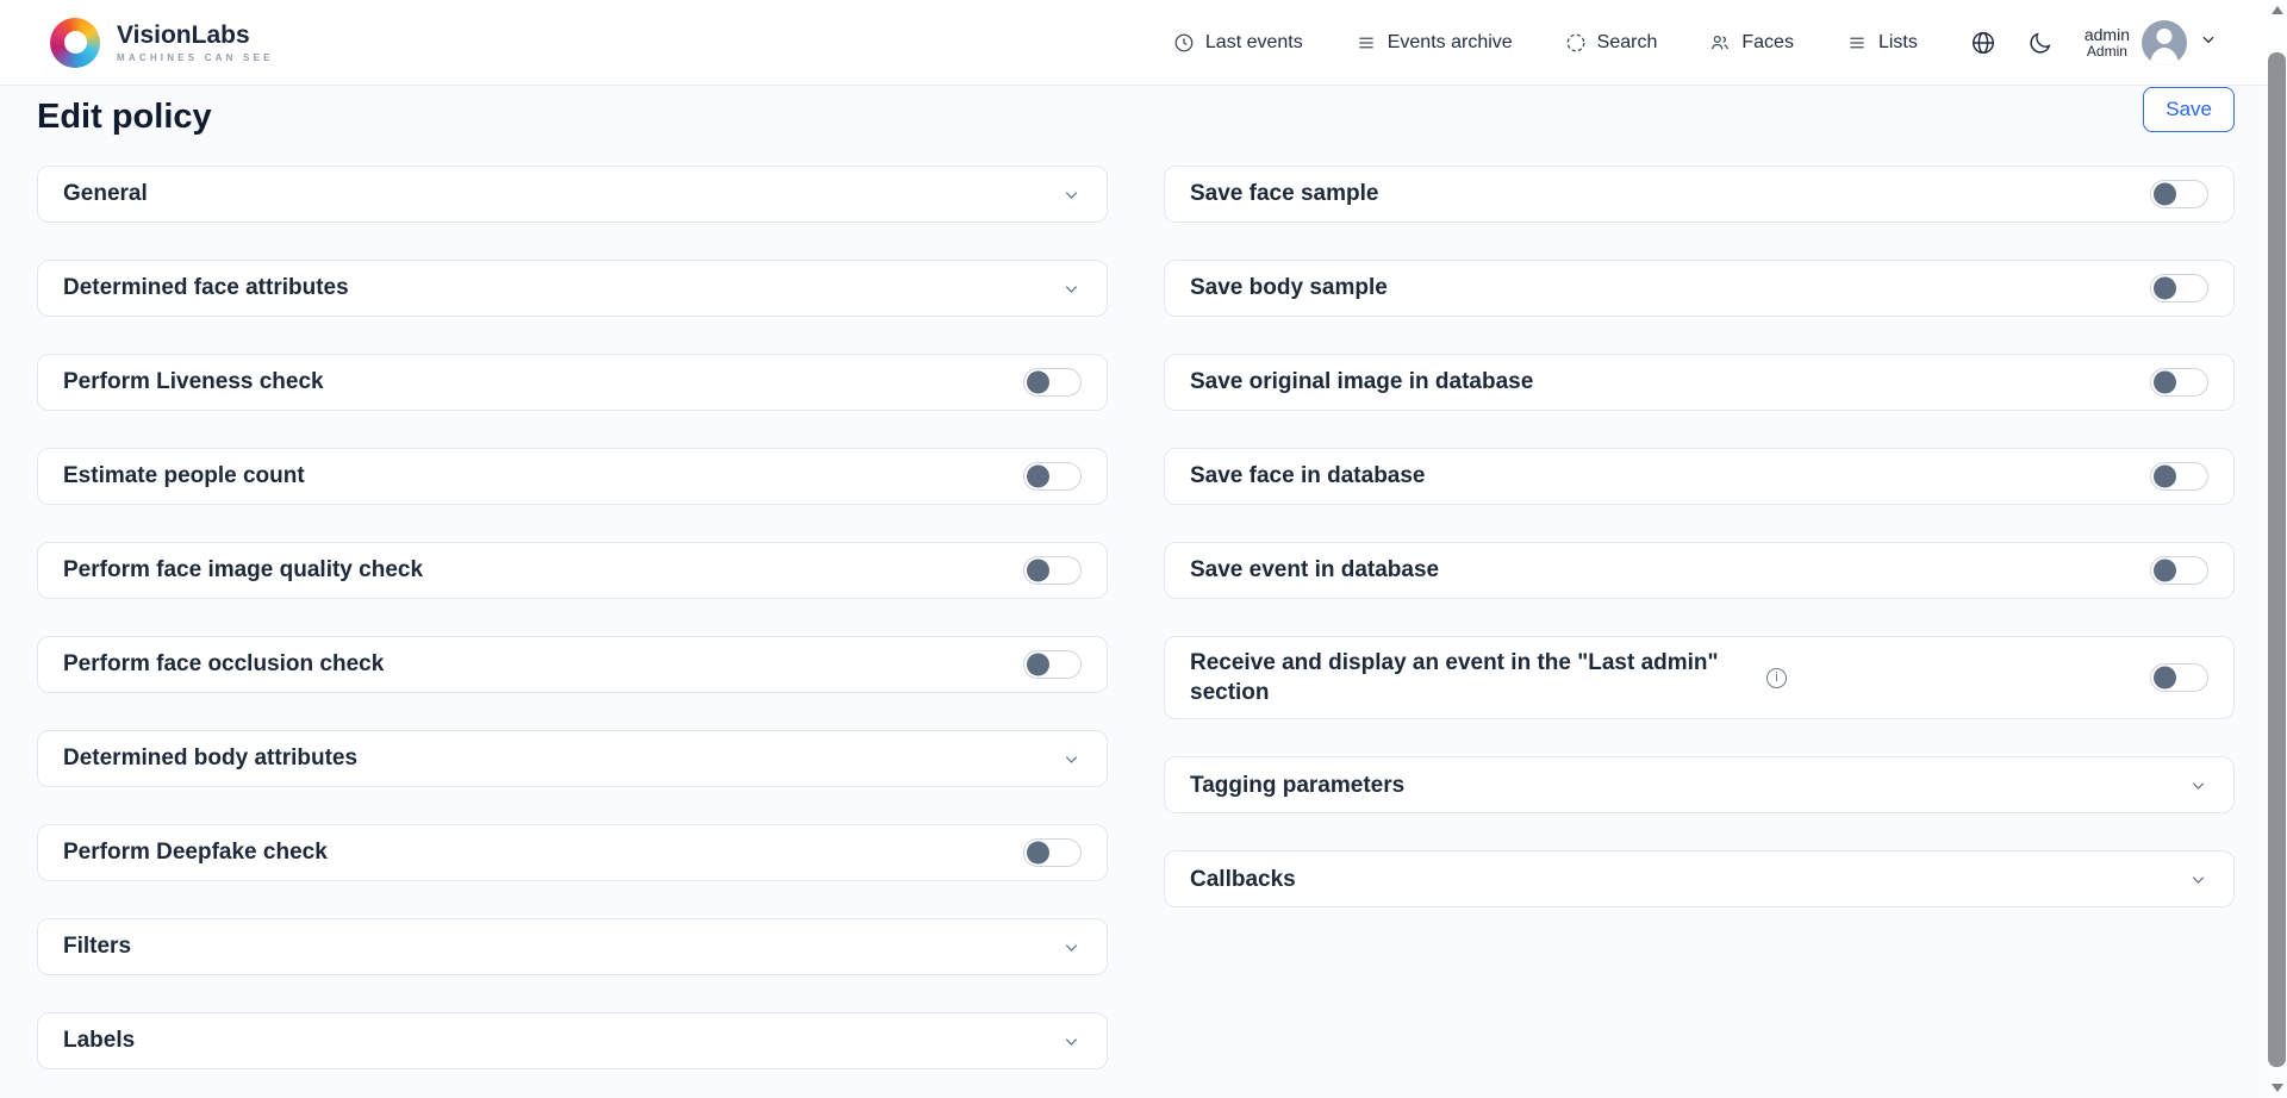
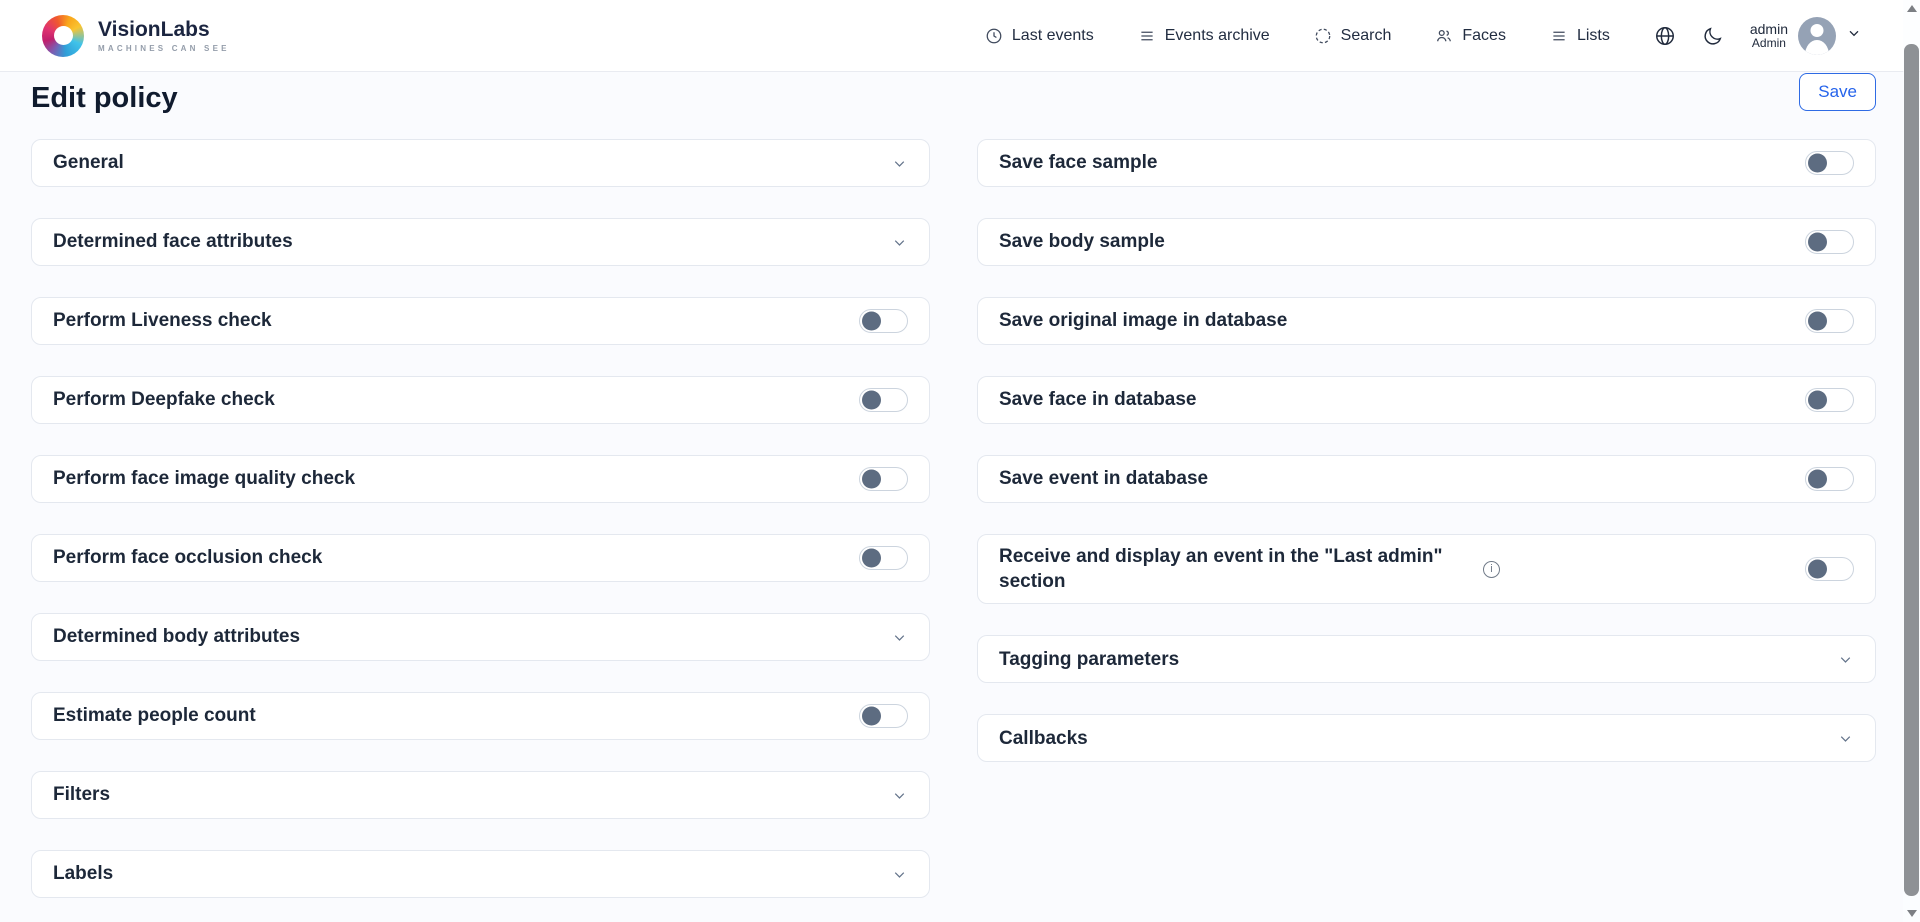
  VisionLabs
  MACHINES CAN SEE
  Last events
  Events archive
  Search
  Faces
  Lists
  admin
  Admin
  Edit policy
  Save
  General
  Determined face attributes
  Perform Liveness check
- Estimate people count
+ Perform Deepfake check
  Perform face image quality check
  Perform face occlusion check
  Determined body attributes
- Perform Deepfake check
+ Estimate people count
  Filters
  Labels
  Save face sample
  Save body sample
  Save original image in database
  Save face in database
  Save event in database
  Receive and display an event in the "Last admin" section
  i
  Tagging parameters
  Callbacks
